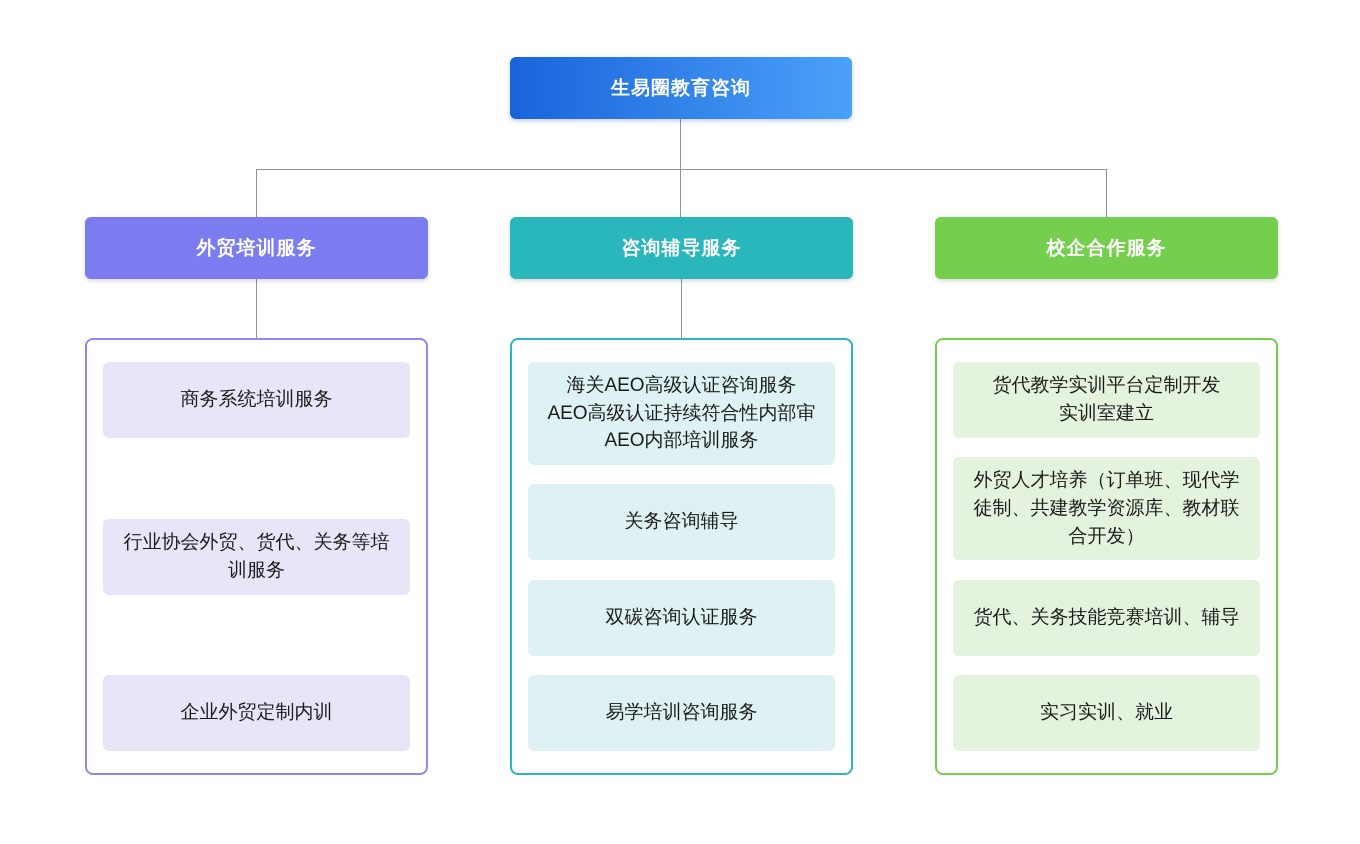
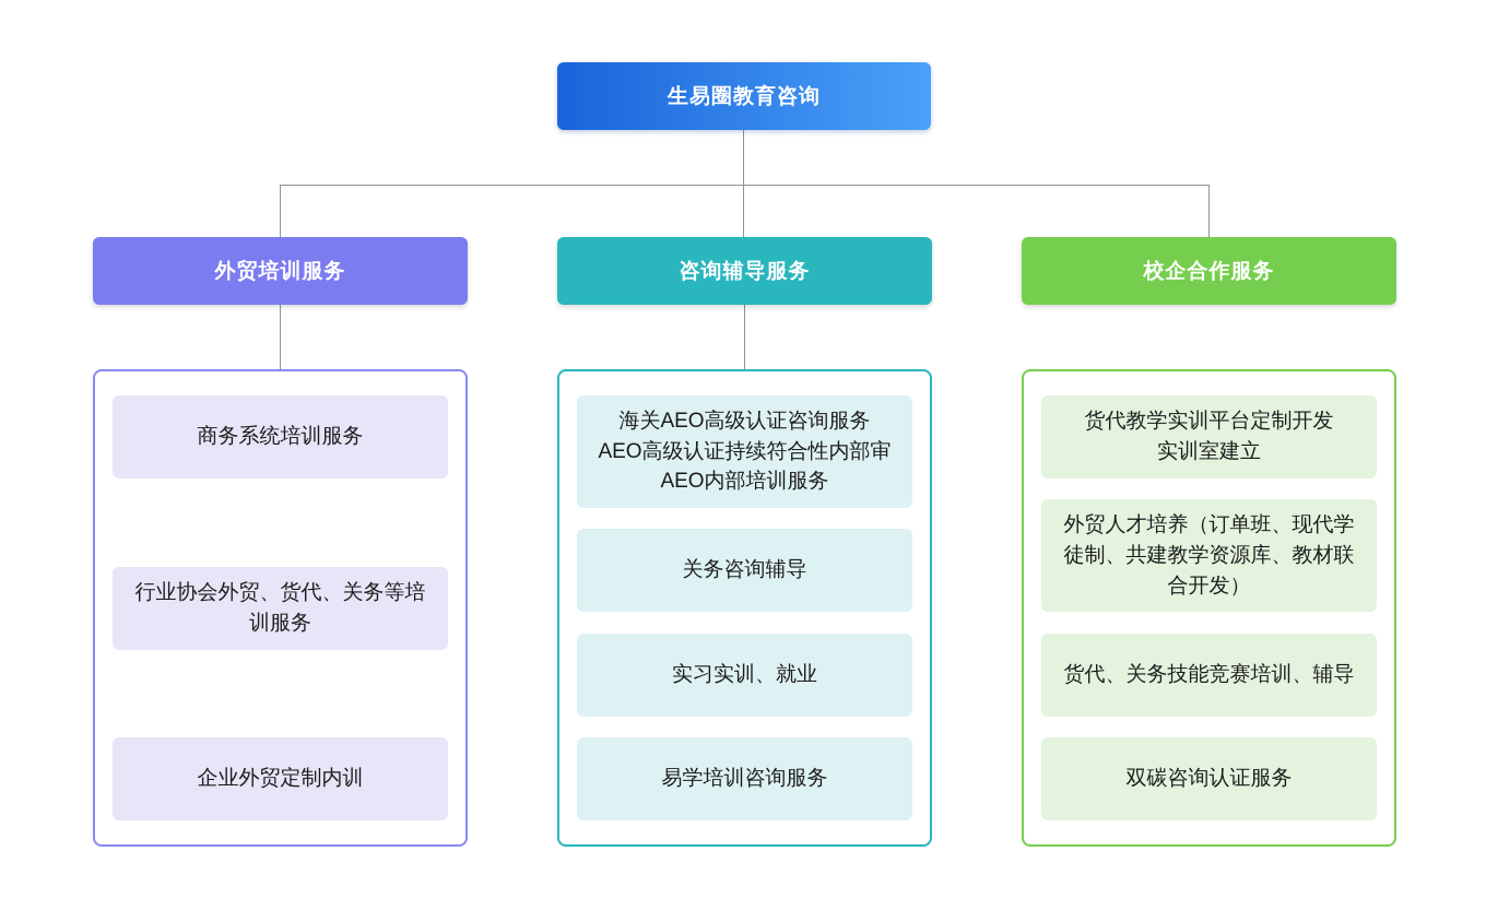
  生易圈教育咨询
  外贸培训服务
  咨询辅导服务
  校企合作服务
  商务系统培训服务
  行业协会外贸、货代、关务等培训服务
  企业外贸定制内训
  海关AEO高级认证咨询服务
  AEO高级认证持续符合性内部审
  AEO内部培训服务
  关务咨询辅导
- 双碳咨询认证服务
+ 实习实训、就业
  易学培训咨询服务
  货代教学实训平台定制开发
  实训室建立
  外贸人才培养（订单班、现代学徒制、共建教学资源库、教材联合开发）
  货代、关务技能竞赛培训、辅导
- 实习实训、就业
+ 双碳咨询认证服务
